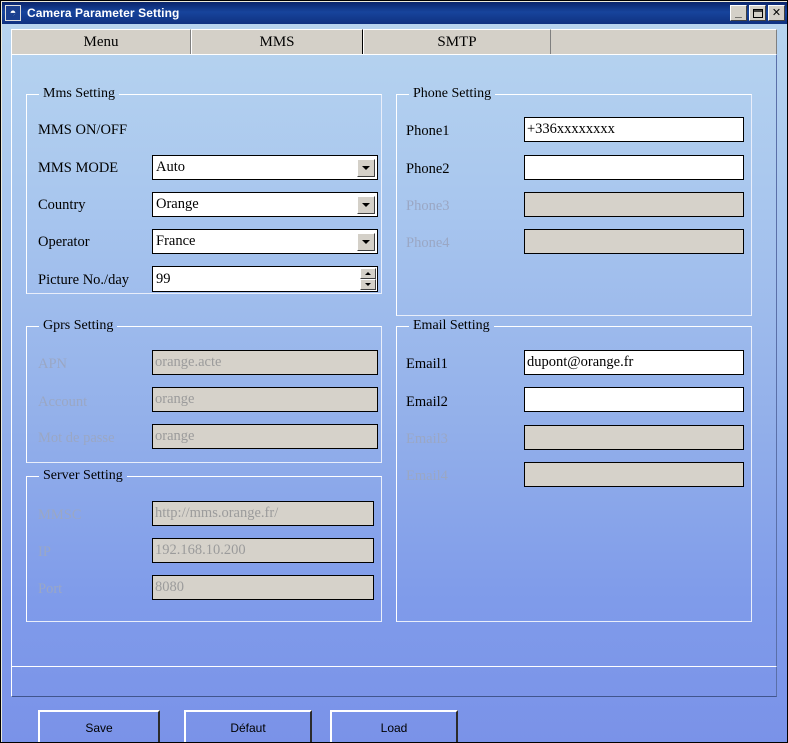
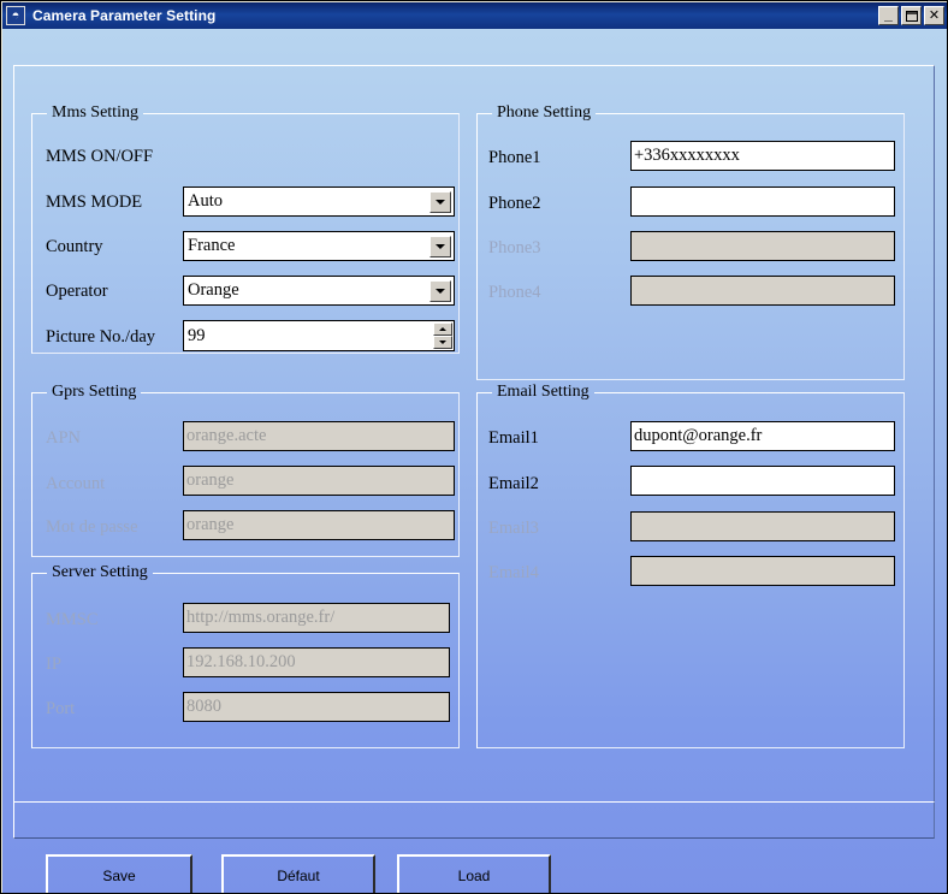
  ◓
  Camera Parameter Setting
  _
  ✕
- Menu
- MMS
- SMTP
  Mms Setting
  MMS ON/OFF
  MMS MODE
  Auto
  Country
- Orange
+ France
  Operator
- France
+ Orange
  Picture No./day
  99
  Gprs Setting
  APN
  orange.acte
  Account
  orange
  Mot de passe
  orange
  Server Setting
  MMSC
  http://mms.orange.fr/
  IP
  192.168.10.200
  Port
  8080
  Phone Setting
  Phone1
  +336xxxxxxxx
  Phone2
  Phone3
  Phone4
  Email Setting
  Email1
  dupont@orange.fr
  Email2
  Email3
  Email4
  Save
  Défaut
  Load
